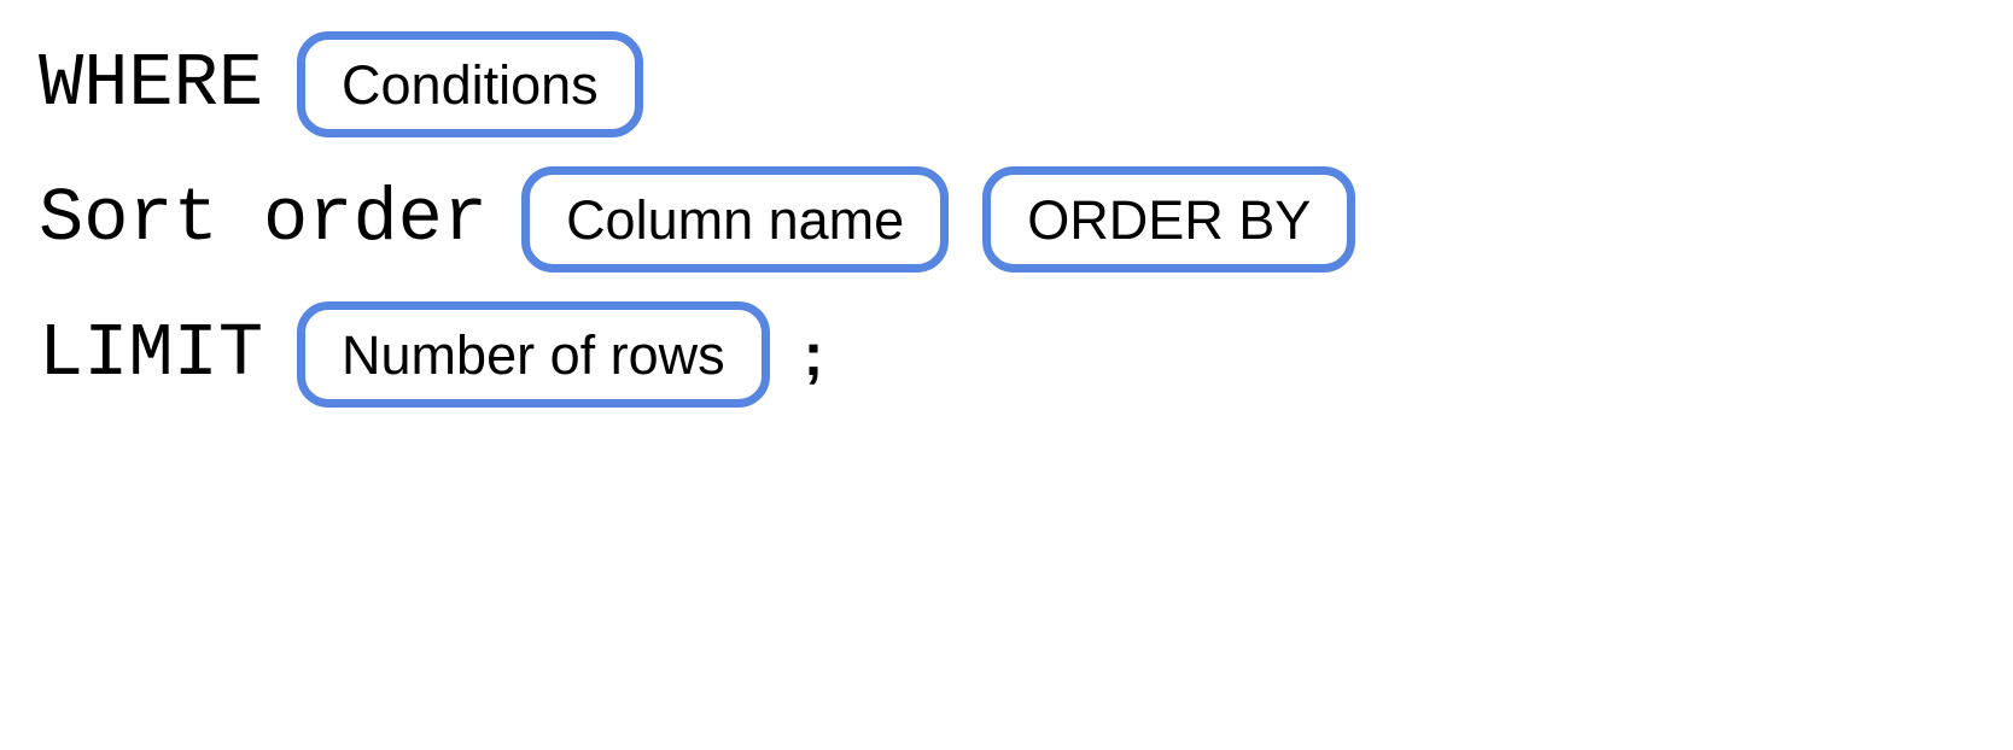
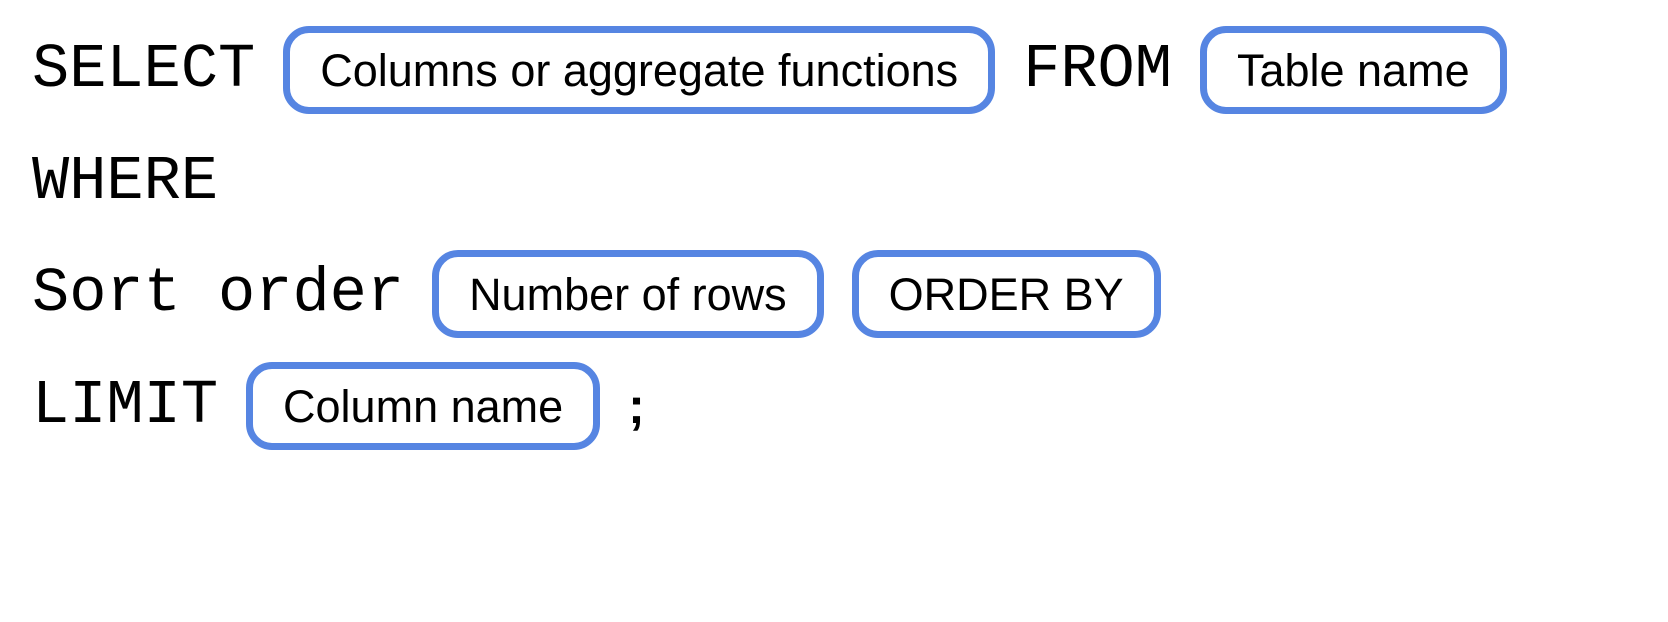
+ SELECT
+ Columns or aggregate functions
+ FROM
+ Table name
  WHERE
- Conditions
  Sort order
- Column name
+ Number of rows
  ORDER BY
  LIMIT
- Number of rows
+ Column name
  ;
